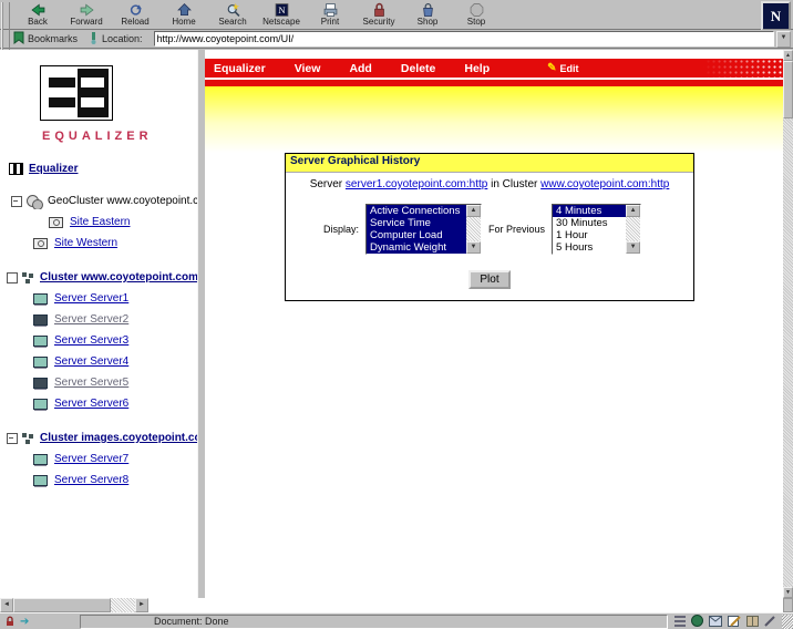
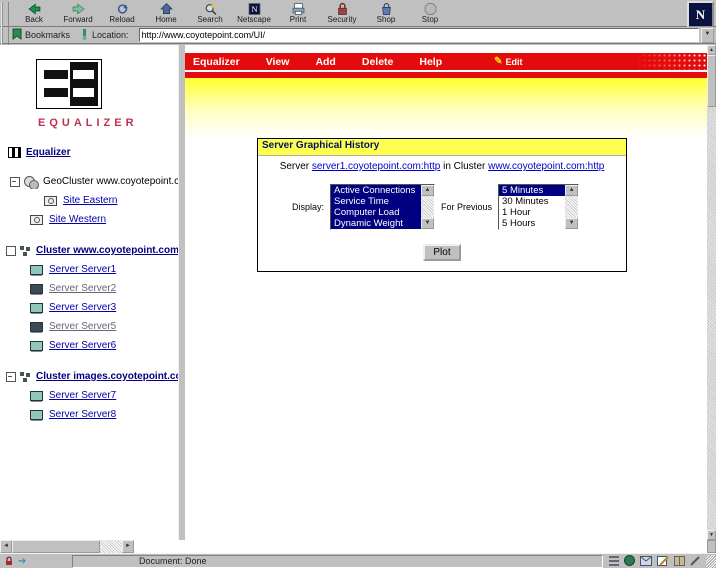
  Back
  Forward
  Reload
  Home
  Search
  N
  Netscape
  Print
  Security
  Shop
  Stop
  N
  Bookmarks
  Location:
  http://www.coyotepoint.com/UI/
  EQUALIZER
  Equalizer
  GeoCluster www.coyotepoint.c
  Site Eastern
  Site Western
  Cluster www.coyotepoint.com
  Server Server1
  Server Server2
  Server Server3
- Server Server4
  Server Server5
  Server Server6
  Cluster images.coyotepoint.c
  Server Server7
  Server Server8
  Equalizer
  View
  Add
  Delete
  Help
  ✎
  Edit
  Server Graphical History
  Server server1.coyotepoint.com:http in Cluster www.coyotepoint.com:http
  Display:
  Active Connections
  Service Time
  Computer Load
  Dynamic Weight
  For Previous
- 4 Minutes
+ 5 Minutes
  30 Minutes
  1 Hour
  5 Hours
  Plot
  ➔
  Document: Done
